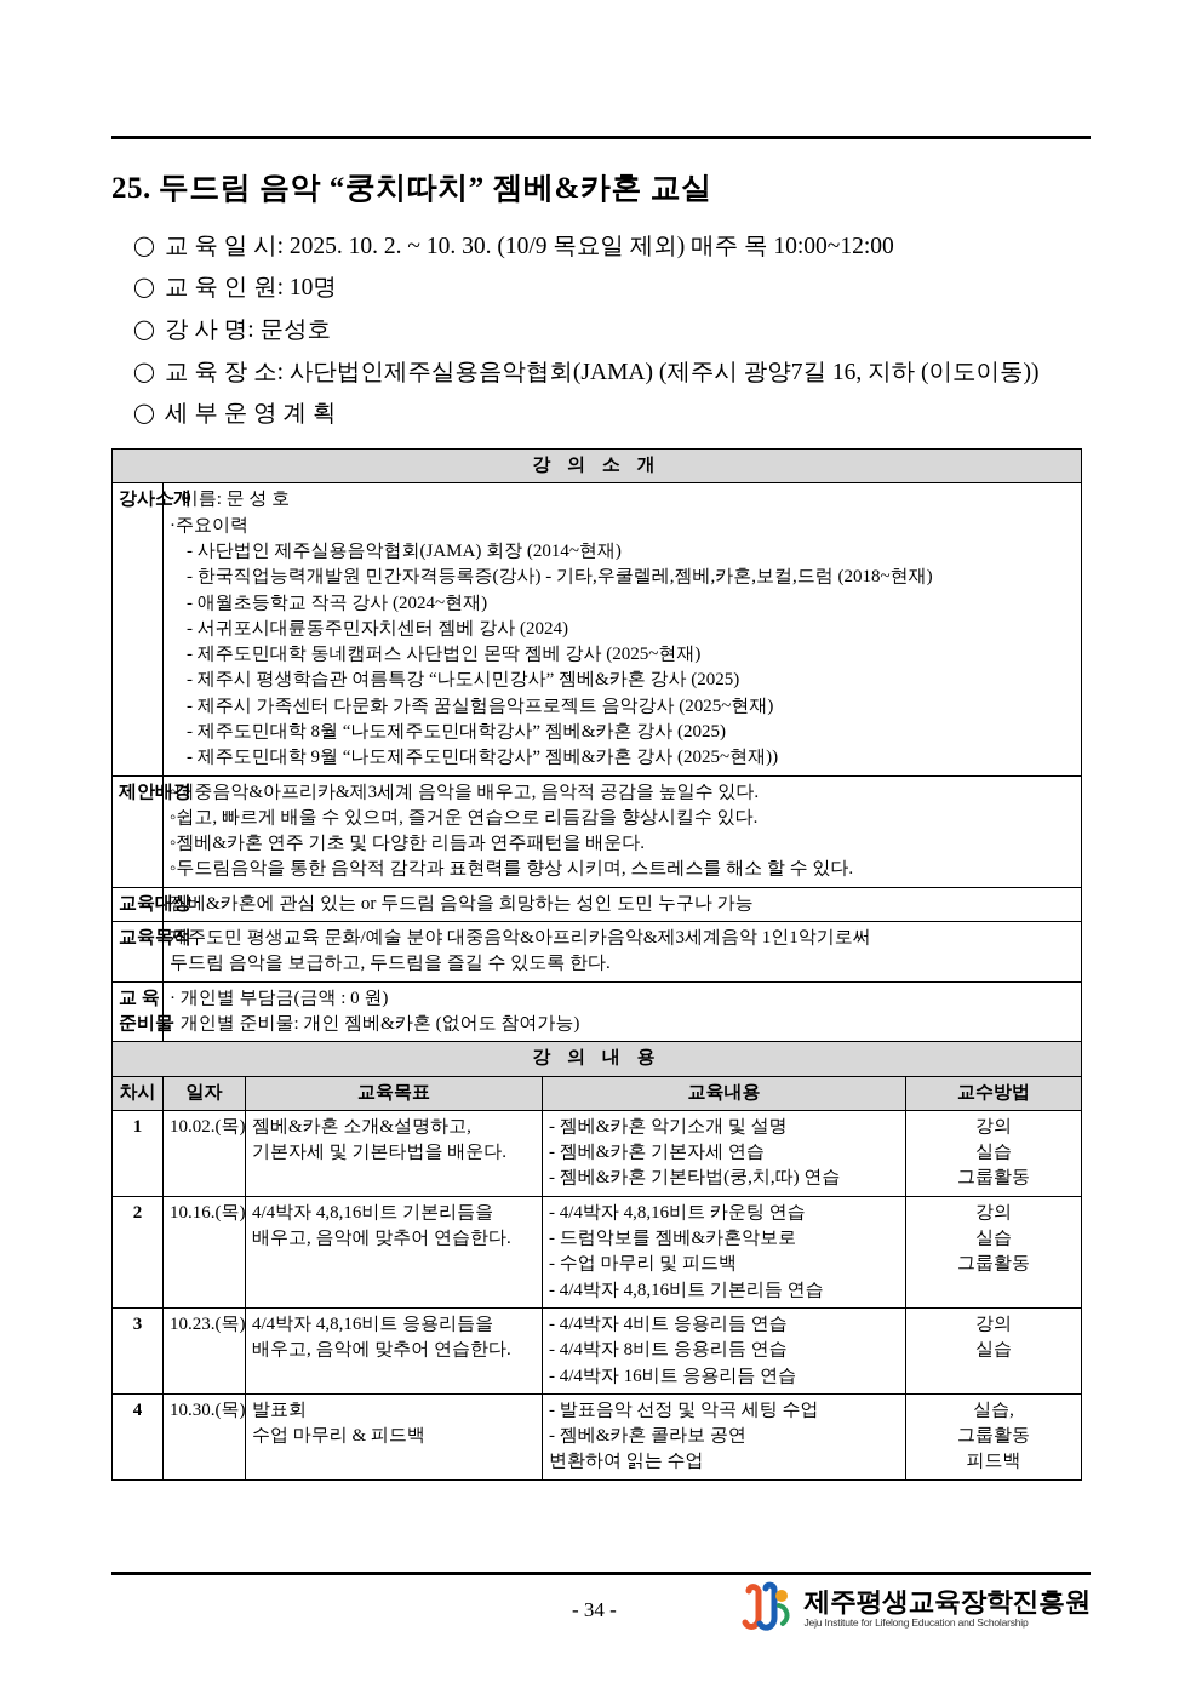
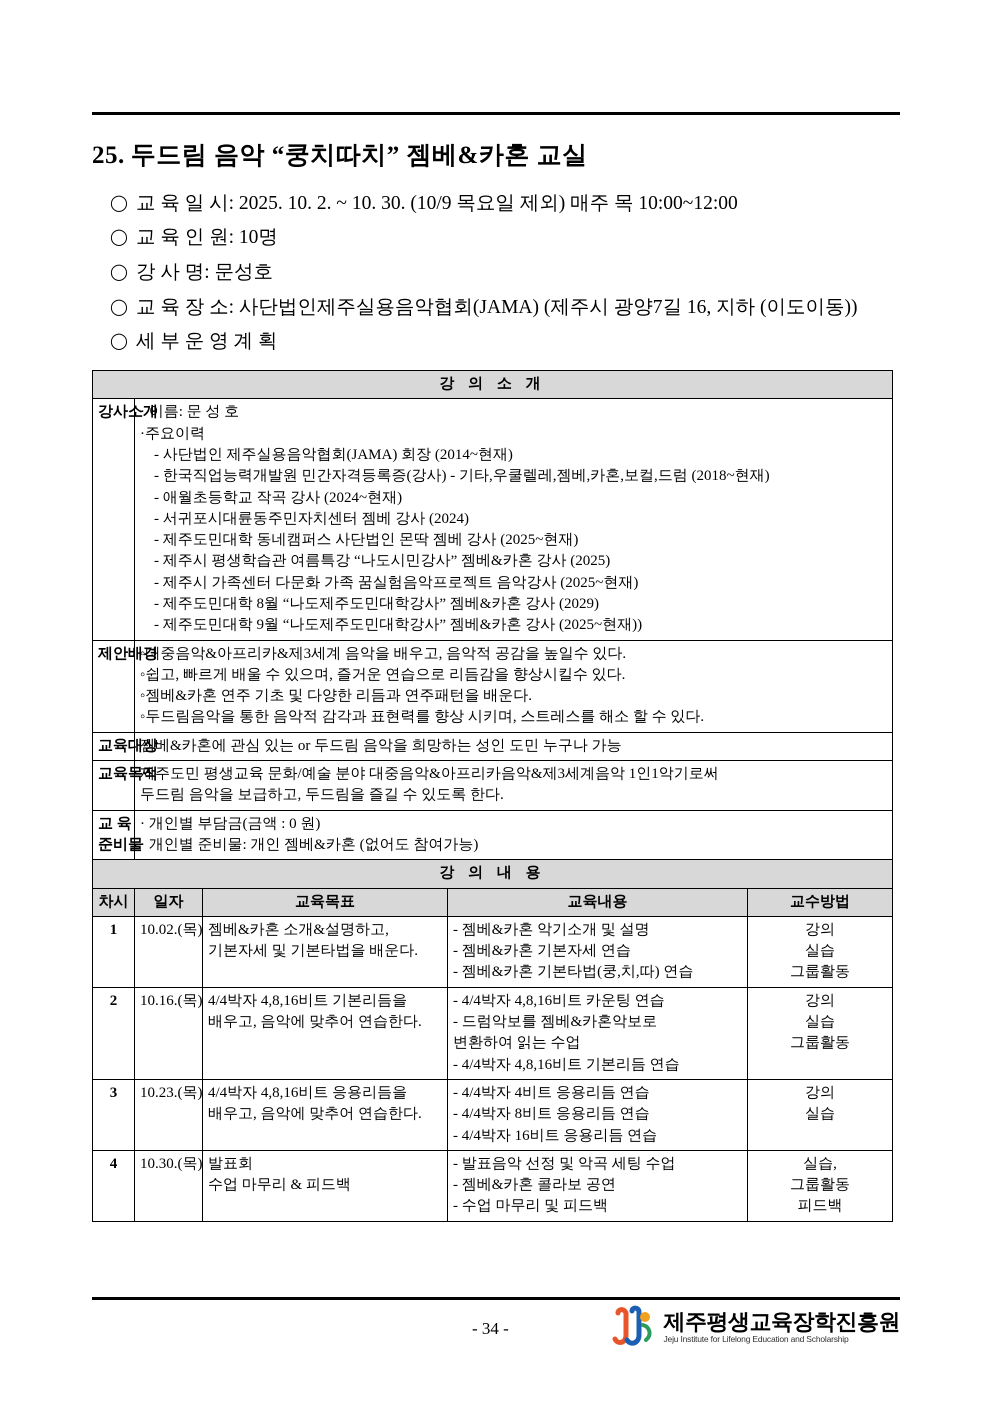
  25. 두드림 음악 “쿵치따치” 젬베&카혼 교실
  ◯ 교 육 일 시: 2025. 10. 2. ~ 10. 30. (10/9 목요일 제외) 매주 목 10:00~12:00
  ◯ 교 육 인 원: 10명
  ◯ 강 사 명: 문성호
  ◯ 교 육 장 소: 사단법인제주실용음악협회(JAMA) (제주시 광양7길 16, 지하 (이도이동))
  ◯ 세 부 운 영 계 획
  강 의 소 개
- 강사소	· 이름: 문 성 호 ·주요이력 - 사단법인 제주실용음악협회(JAMA) 회장 (2014~현재) - 한국직업능력개발원 민간자격등록증(강사) - 기타,우쿨렐레,젬베,카혼,보컬,드럼 (2018~현재) - 애월초등학교 작곡 강사 (2024~현재) - 서귀포시대륜동주민자치센터 젬베 강사 (2024) - 제주도민대학 동네캠퍼스 사단법인 몬딱 젬베 강사 (2025~현재) - 제주시 평생학습관 여름특강 “나도시민강사” 젬베&카혼 강사 (2025) - 제주시 가족센터 다문화 가족 꿈실험음악프로젝트 음악강사 (2025~현재) - 제주도민대학 8월 “나도제주도민대학강사” 젬베&카혼 강사 (2025) - 제주도민대학 9월 “나도제주도민대학강사” 젬베&카혼 강사 (2025~현재))
+ 강사소	· 이름: 문 성 호 ·주요이력 - 사단법인 제주실용음악협회(JAMA) 회장 (2014~현재) - 한국직업능력개발원 민간자격등록증(강사) - 기타,우쿨렐레,젬베,카혼,보컬,드럼 (2018~현재) - 애월초등학교 작곡 강사 (2024~현재) - 서귀포시대륜동주민자치센터 젬베 강사 (2024) - 제주도민대학 동네캠퍼스 사단법인 몬딱 젬베 강사 (2025~현재) - 제주시 평생학습관 여름특강 “나도시민강사” 젬베&카혼 강사 (2025) - 제주시 가족센터 다문화 가족 꿈실험음악프로젝트 음악강사 (2025~현재) - 제주도민대학 8월 “나도제주도민대학강사” 젬베&카혼 강사 (2029) - 제주도민대학 9월 “나도제주도민대학강사” 젬베&카혼 강사 (2025~현재))
  제안배	◦대중음악&아프리카&제3세계 음악을 배우고, 음악적 공감을 높일수 있다. ◦쉽고, 빠르게 배울 수 있으며, 즐거운 연습으로 리듬감을 향상시킬수 있다. ◦젬베&카혼 연주 기초 및 다양한 리듬과 연주패턴을 배운다. ◦두드림음악을 통한 음악적 감각과 표현력를 향상 시키며, 스트레스를 해소 할 수 있다.
  교육대	젬베&카혼에 관심 있는 or 두드림 음악을 희망하는 성인 도민 누구나 가능
  교육목	제주도민 평생교육 문화/예술 분야 대중음악&아프리카음악&제3세계음악 1인1악기로써 두드림 음악을 보급하고, 두드림을 즐길 수 있도록 한다.
  교 육 준비물	· 개인별 부담금(금액 : 0 원) · 개인별 준비물: 개인 젬베&카혼 (없어도 참여가능)
  강 의 내 용
  차시	일자	교육목표	교육내용	교수방법
  1	10.02.(목)	젬베&카혼 소개&설명하고, 기본자세 및 기본타법을 배운다.	- 젬베&카혼 악기소개 및 설명 - 젬베&카혼 기본자세 연습 - 젬베&카혼 기본타법(쿵,치,따) 연습	강의 실습 그룹활동
- 2	10.16.(목)	4/4박자 4,8,16비트 기본리듬을 배우고, 음악에 맞추어 연습한다.	- 4/4박자 4,8,16비트 카운팅 연습 - 드럼악보를 젬베&카혼악보로 - 수업 마무리 및 피드백 - 4/4박자 4,8,16비트 기본리듬 연습	강의 실습 그룹활동
+ 2	10.16.(목)	4/4박자 4,8,16비트 기본리듬을 배우고, 음악에 맞추어 연습한다.	- 4/4박자 4,8,16비트 카운팅 연습 - 드럼악보를 젬베&카혼악보로 변환하여 읽는 수업 - 4/4박자 4,8,16비트 기본리듬 연습	강의 실습 그룹활동
  3	10.23.(목)	4/4박자 4,8,16비트 응용리듬을 배우고, 음악에 맞추어 연습한다.	- 4/4박자 4비트 응용리듬 연습 - 4/4박자 8비트 응용리듬 연습 - 4/4박자 16비트 응용리듬 연습	강의 실습
- 4	10.30.(목)	발표회 수업 마무리 & 피드백	- 발표음악 선정 및 악곡 세팅 수업 - 젬베&카혼 콜라보 공연 변환하여 읽는 수업	실습, 그룹활동 피드백
+ 4	10.30.(목)	발표회 수업 마무리 & 피드백	- 발표음악 선정 및 악곡 세팅 수업 - 젬베&카혼 콜라보 공연 - 수업 마무리 및 피드백	실습, 그룹활동 피드백
  - 34 -
  제주평생교육장학진흥원
  Jeju Institute for Lifelong Education and Scholarship
